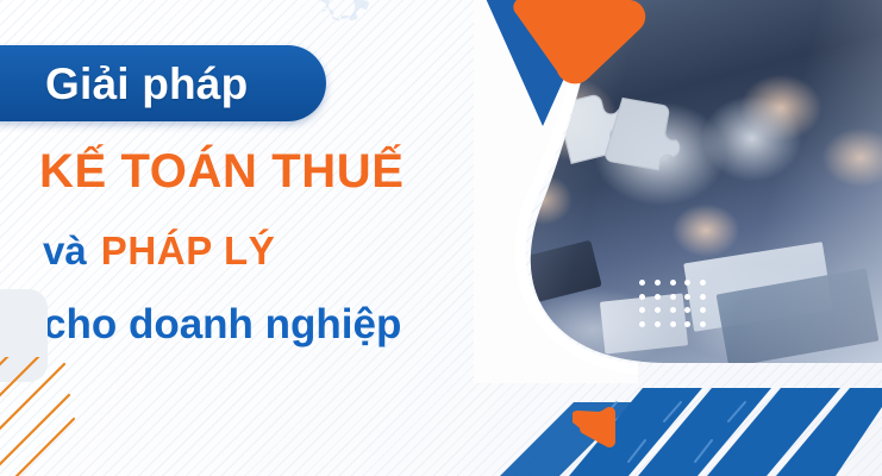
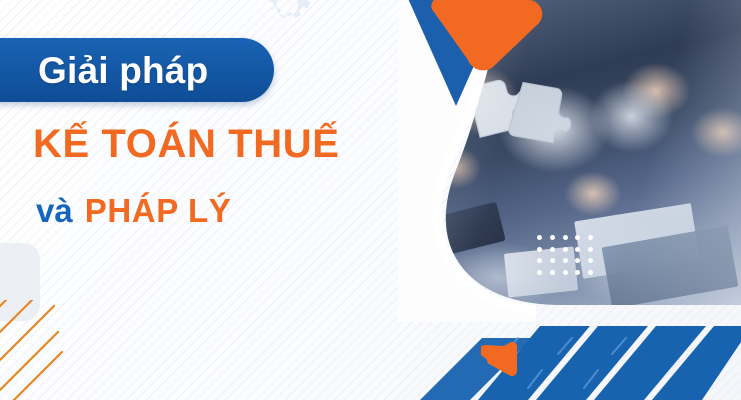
  Giải pháp
  KẾ TOÁN THUẾ
  và PHÁP LÝ
- cho doanh nghiệp
